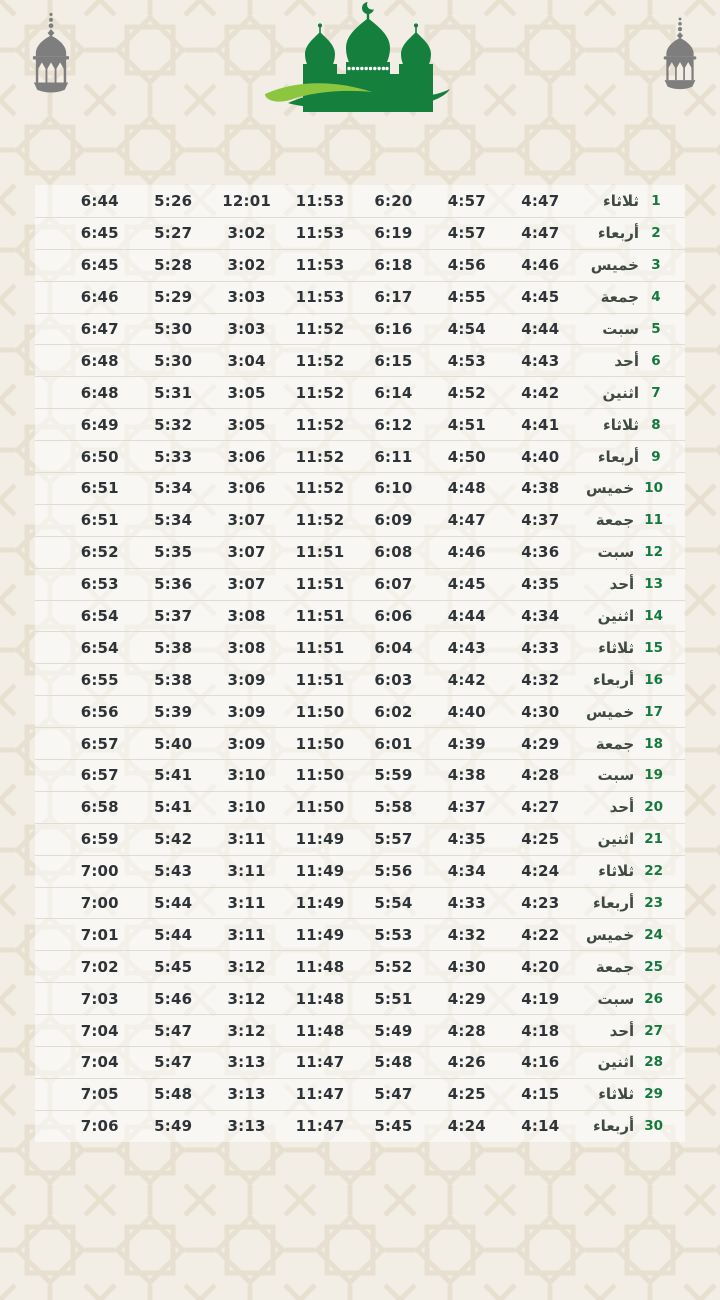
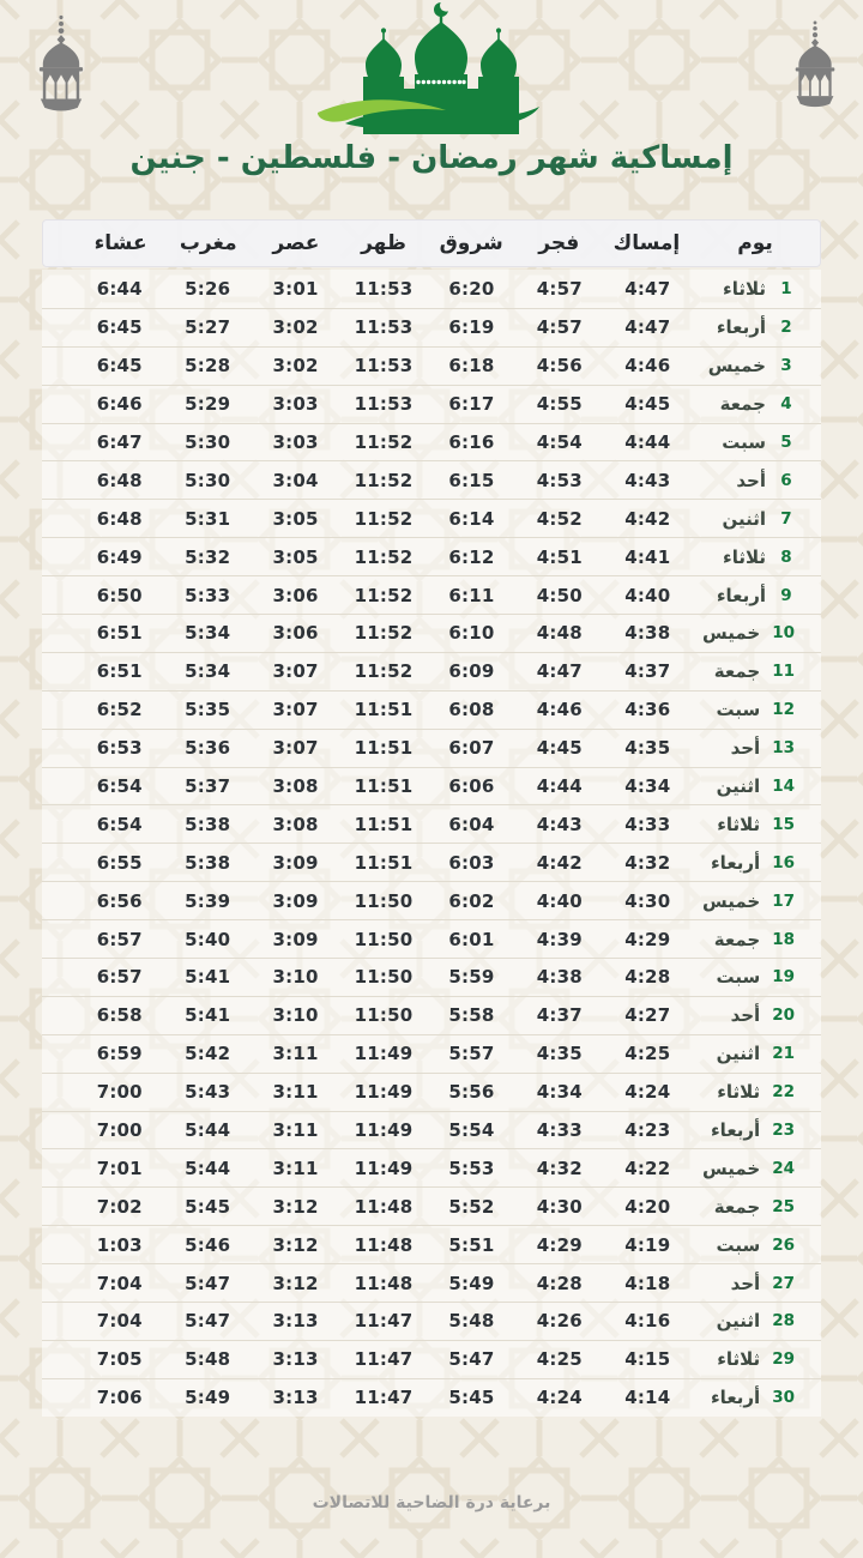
+ إمساكية شهر رمضان - فلسطين - جنين
+ يوم
+ إمساك
+ فجر
+ شروق
+ ظهر
+ عصر
+ مغرب
+ عشاء
  1
  ثلاثاء
  4:47
  4:57
  6:20
  11:53
- 12:01
+ 3:01
  5:26
  6:44
  2
  أربعاء
  4:47
  4:57
  6:19
  11:53
  3:02
  5:27
  6:45
  3
  خميس
  4:46
  4:56
  6:18
  11:53
  3:02
  5:28
  6:45
  4
  جمعة
  4:45
  4:55
  6:17
  11:53
  3:03
  5:29
  6:46
  5
  سبت
  4:44
  4:54
  6:16
  11:52
  3:03
  5:30
  6:47
  6
  أحد
  4:43
  4:53
  6:15
  11:52
  3:04
  5:30
  6:48
  7
  اثنين
  4:42
  4:52
  6:14
  11:52
  3:05
  5:31
  6:48
  8
  ثلاثاء
  4:41
  4:51
  6:12
  11:52
  3:05
  5:32
  6:49
  9
  أربعاء
  4:40
  4:50
  6:11
  11:52
  3:06
  5:33
  6:50
  10
  خميس
  4:38
  4:48
  6:10
  11:52
  3:06
  5:34
  6:51
  11
  جمعة
  4:37
  4:47
  6:09
  11:52
  3:07
  5:34
  6:51
  12
  سبت
  4:36
  4:46
  6:08
  11:51
  3:07
  5:35
  6:52
  13
  أحد
  4:35
  4:45
  6:07
  11:51
  3:07
  5:36
  6:53
  14
  اثنين
  4:34
  4:44
  6:06
  11:51
  3:08
  5:37
  6:54
  15
  ثلاثاء
  4:33
  4:43
  6:04
  11:51
  3:08
  5:38
  6:54
  16
  أربعاء
  4:32
  4:42
  6:03
  11:51
  3:09
  5:38
  6:55
  17
  خميس
  4:30
  4:40
  6:02
  11:50
  3:09
  5:39
  6:56
  18
  جمعة
  4:29
  4:39
  6:01
  11:50
  3:09
  5:40
  6:57
  19
  سبت
  4:28
  4:38
  5:59
  11:50
  3:10
  5:41
  6:57
  20
  أحد
  4:27
  4:37
  5:58
  11:50
  3:10
  5:41
  6:58
  21
  اثنين
  4:25
  4:35
  5:57
  11:49
  3:11
  5:42
  6:59
  22
  ثلاثاء
  4:24
  4:34
  5:56
  11:49
  3:11
  5:43
  7:00
  23
  أربعاء
  4:23
  4:33
  5:54
  11:49
  3:11
  5:44
  7:00
  24
  خميس
  4:22
  4:32
  5:53
  11:49
  3:11
  5:44
  7:01
  25
  جمعة
  4:20
  4:30
  5:52
  11:48
  3:12
  5:45
  7:02
  26
  سبت
  4:19
  4:29
  5:51
  11:48
  3:12
  5:46
- 7:03
+ 1:03
  27
  أحد
  4:18
  4:28
  5:49
  11:48
  3:12
  5:47
  7:04
  28
  اثنين
  4:16
  4:26
  5:48
  11:47
  3:13
  5:47
  7:04
  29
  ثلاثاء
  4:15
  4:25
  5:47
  11:47
  3:13
  5:48
  7:05
  30
  أربعاء
  4:14
  4:24
  5:45
  11:47
  3:13
  5:49
  7:06
+ برعاية درة الضاحية للاتصالات
